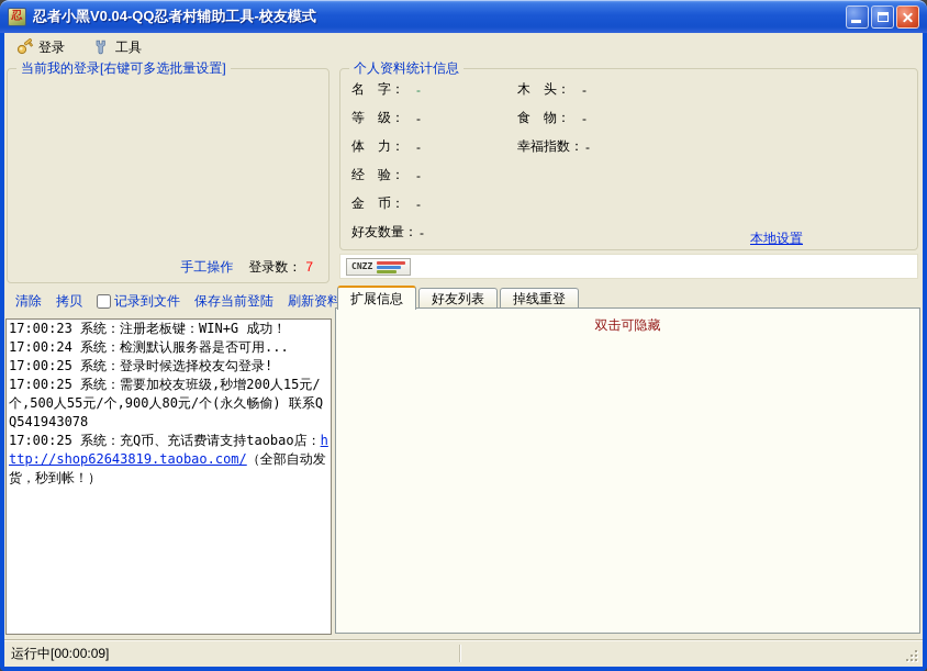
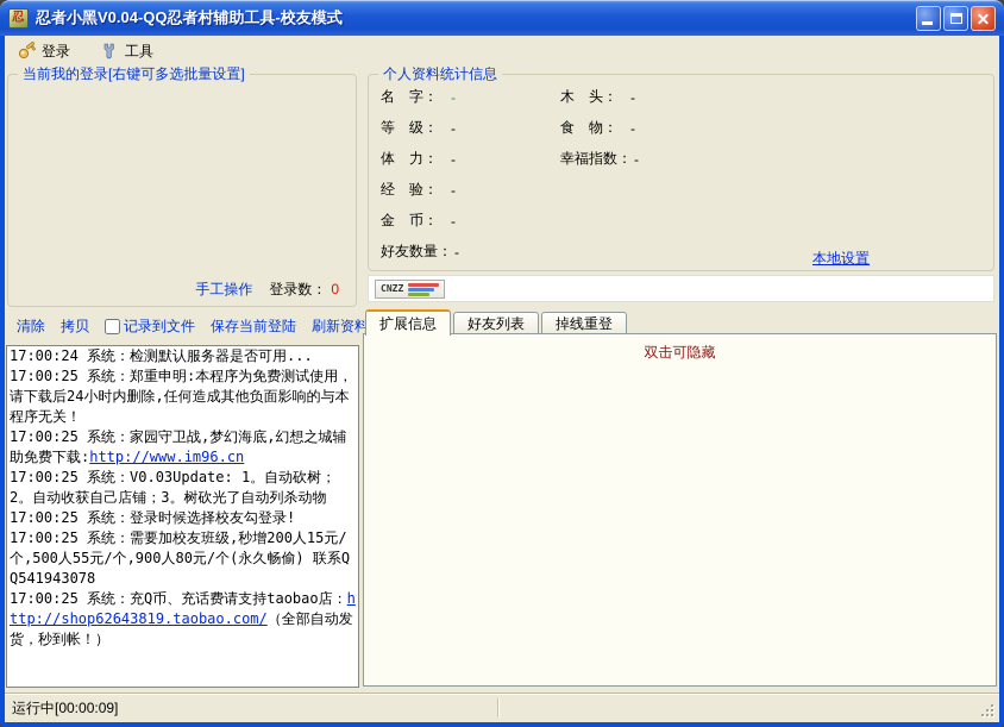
  忍
  忍者小黑V0.04-QQ忍者村辅助工具-校友模式
  登录
  工具
  当前我的登录[右键可多选批量设置]
  手工操作
- 登录数： 7
+ 登录数： 0
  清除
  拷贝
  记录到文件
  保存当前登陆
  刷新资料
- 17:00:23 系统：注册老板键：WIN+G 成功！
  17:00:24 系统：检测默认服务器是否可用...
+ 17:00:25 系统：郑重申明:本程序为免费测试使用，请下载后24小时内删除,任何造成其他负面影响的与本程序无关！
+ 17:00:25 系统：家园守卫战,梦幻海底,幻想之城辅助免费下载:http://www.im96.cn
+ 17:00:25 系统：V0.03Update: 1。自动砍树；2。自动收获自己店铺；3。树砍光了自动列杀动物
  17:00:25 系统：登录时候选择校友勾登录!
  17:00:25 系统：需要加校友班级,秒增200人15元/个,500人55元/个,900人80元/个(永久畅偷) 联系QQ541943078
  17:00:25 系统：充Q币、充话费请支持taobao店：http://shop62643819.taobao.com/（全部自动发货，秒到帐！）
  个人资料统计信息
  名 字：
  -
  等 级：
  -
  体 力：
  -
  经 验：
  -
  金 币：
  -
  好友数量：
  -
  木 头：
  -
  食 物：
  -
  幸福指数：
  -
  本地设置
  CNZZ
  扩展信息
  好友列表
  掉线重登
  双击可隐藏
  运行中[00:00:09]
